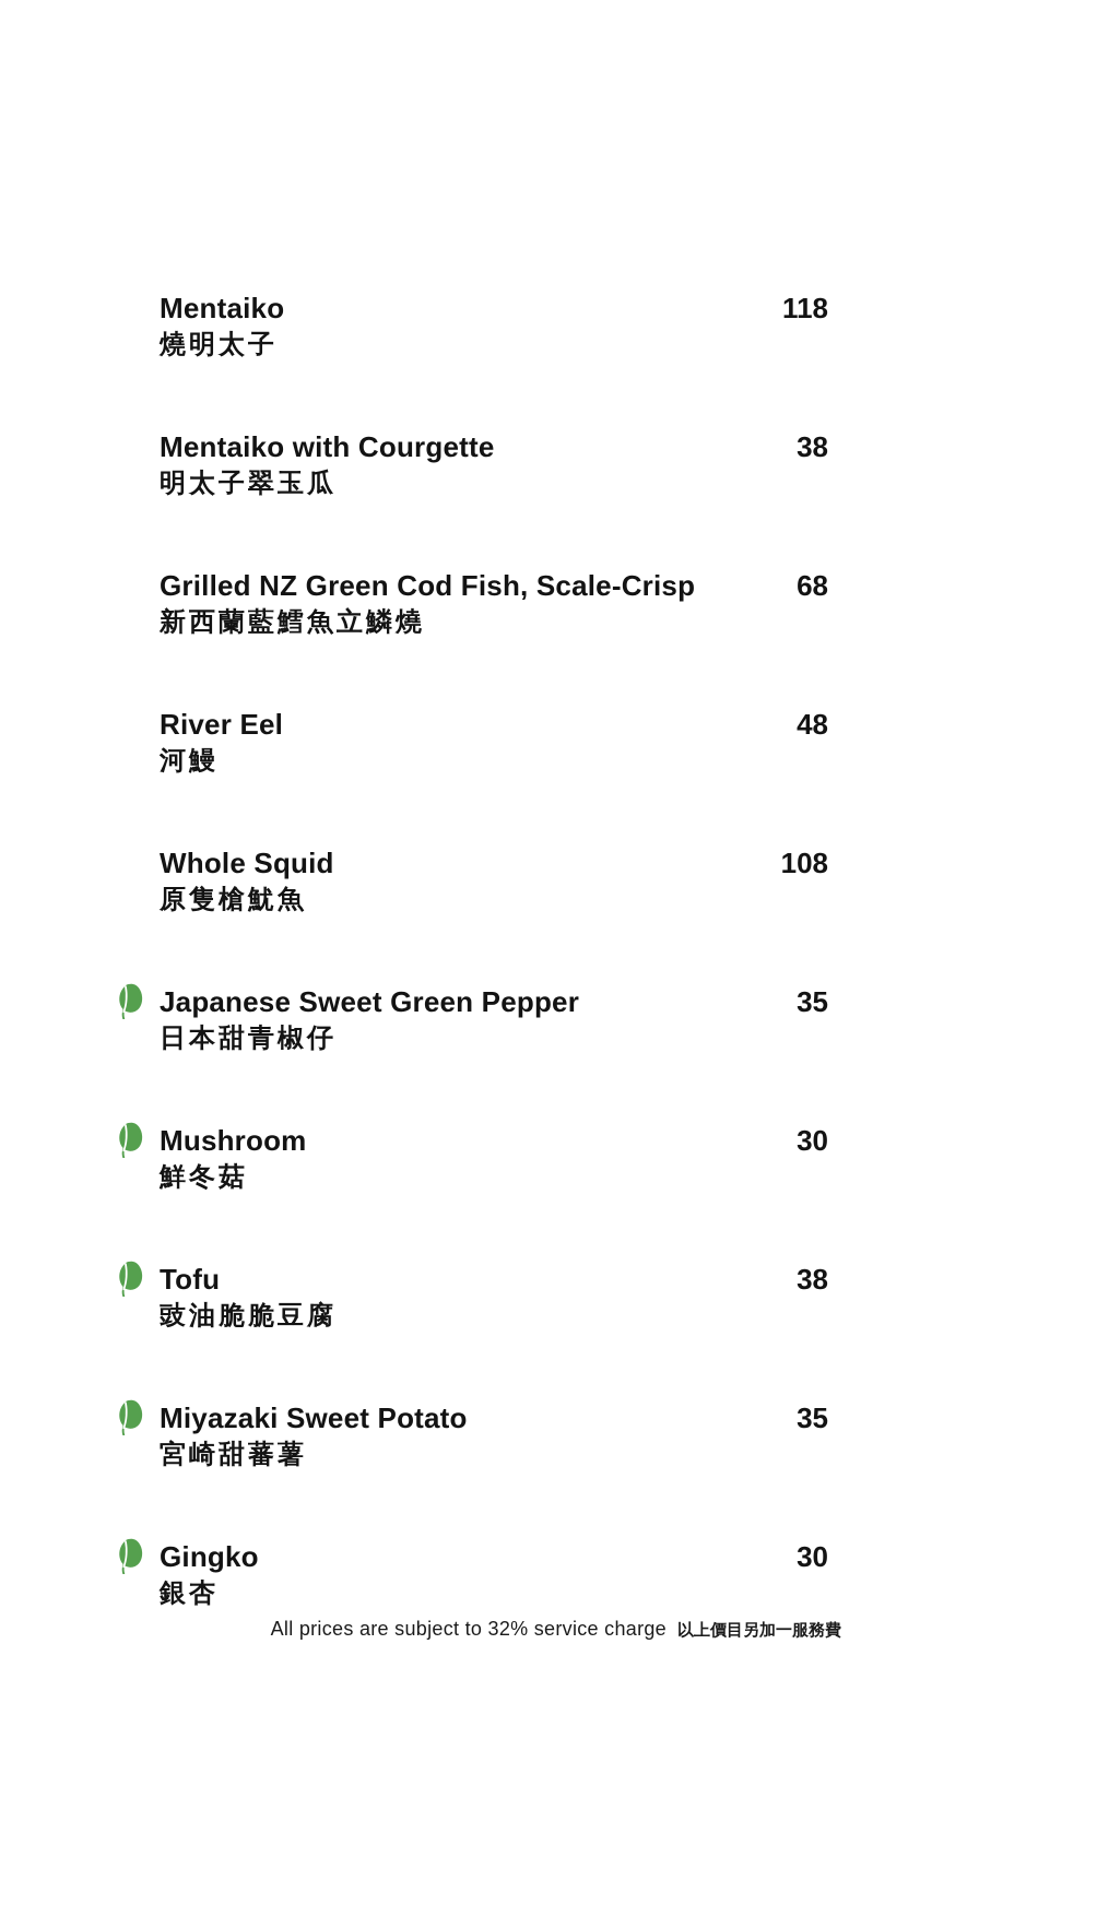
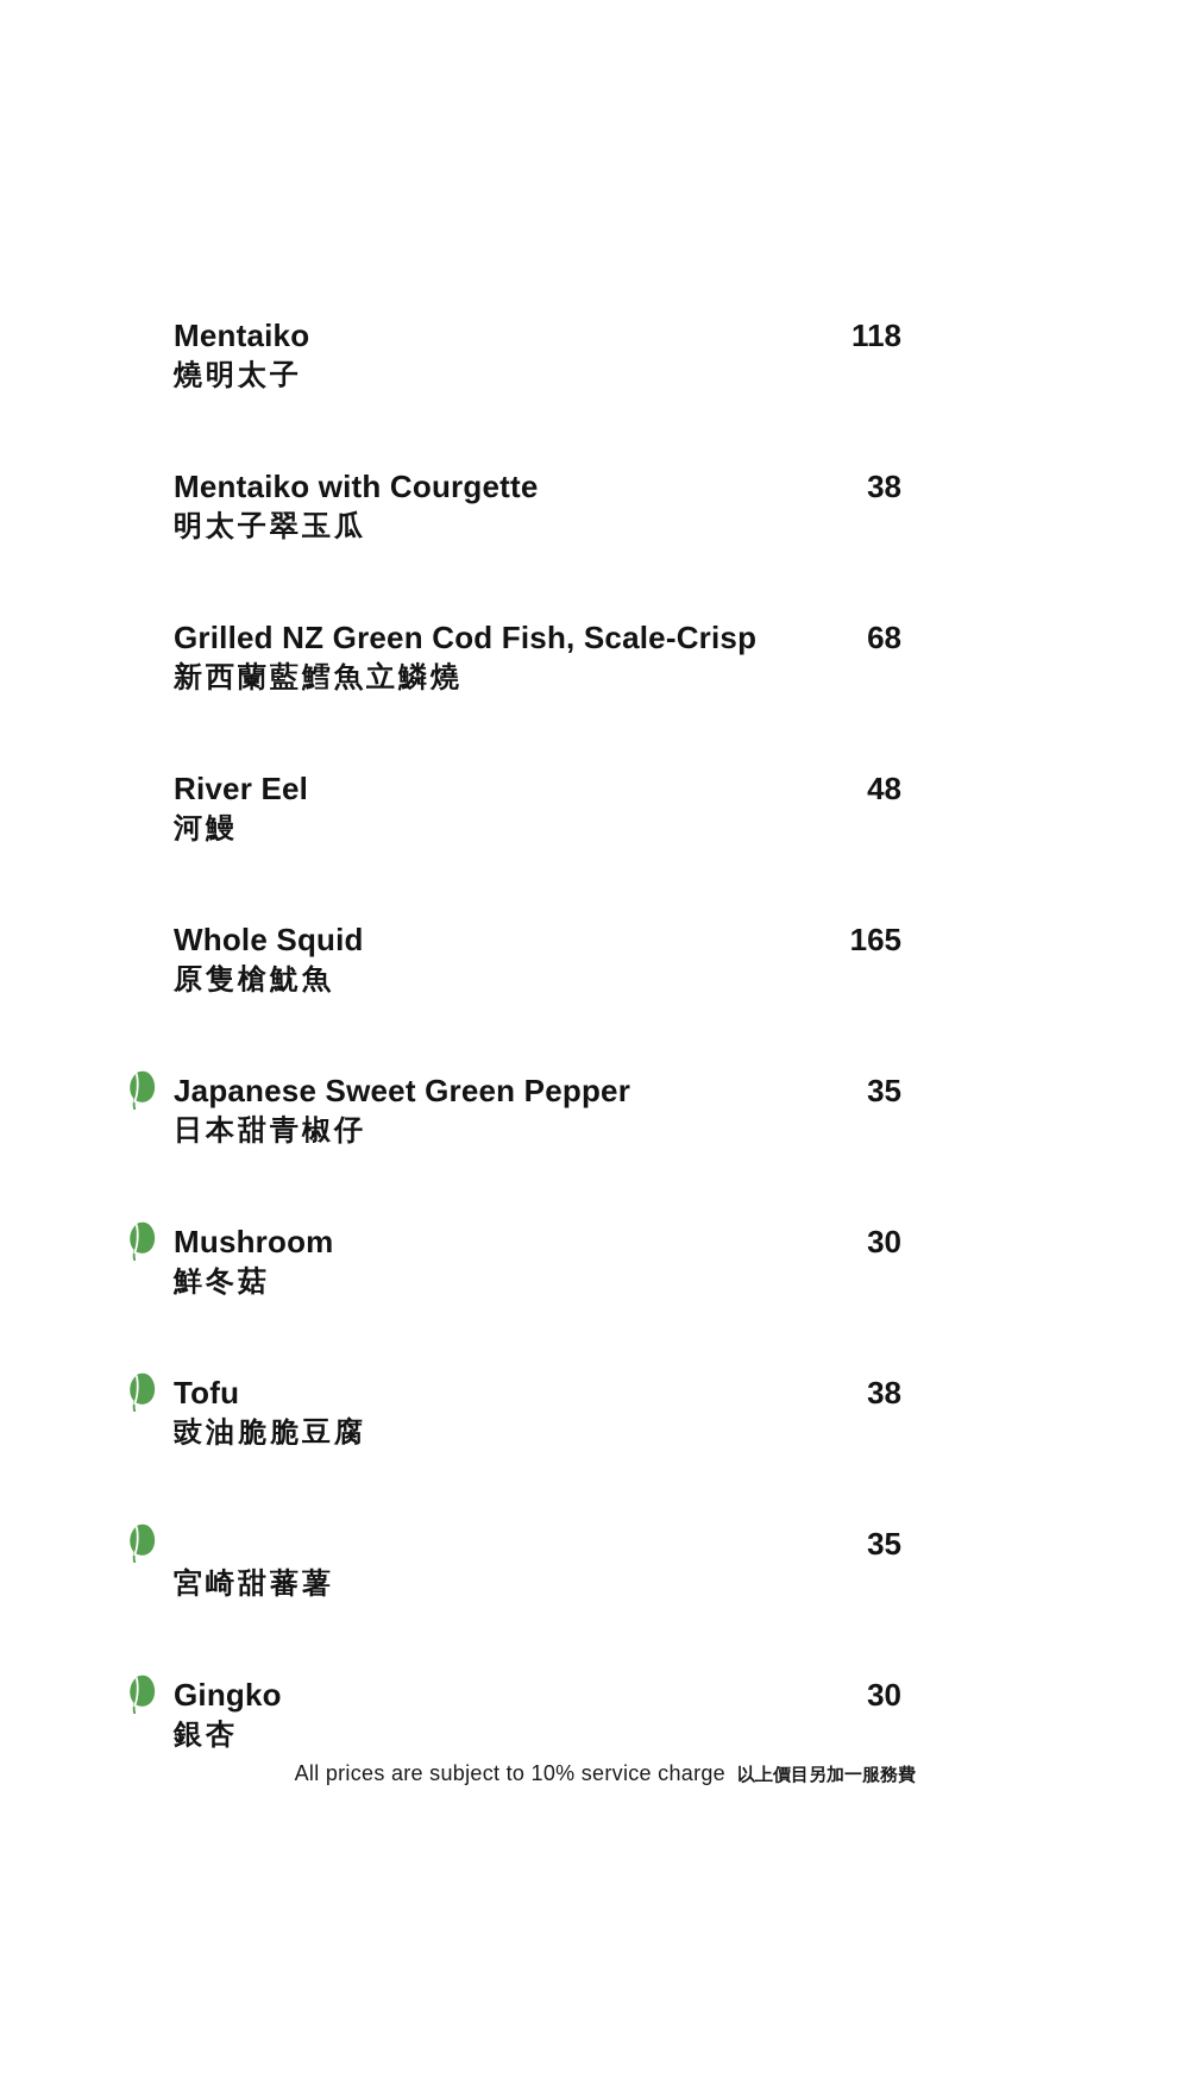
  Mentaiko
  118
  燒明太子
  Mentaiko with Courgette
  38
  明太子翠玉瓜
  Grilled NZ Green Cod Fish, Scale-Crisp
  68
  新西蘭藍鱈魚立鱗燒
  River Eel
  48
  河鰻
  Whole Squid
- 108
+ 165
  原隻槍魷魚
  Japanese Sweet Green Pepper
  35
  日本甜青椒仔
  Mushroom
  30
  鮮冬菇
  Tofu
  38
  豉油脆脆豆腐
- Miyazaki Sweet Potato
  35
  宮崎甜蕃薯
  Gingko
  30
  銀杏
- All prices are subject to 32% service charge
+ All prices are subject to 10% service charge
  以上價目另加一服務費
